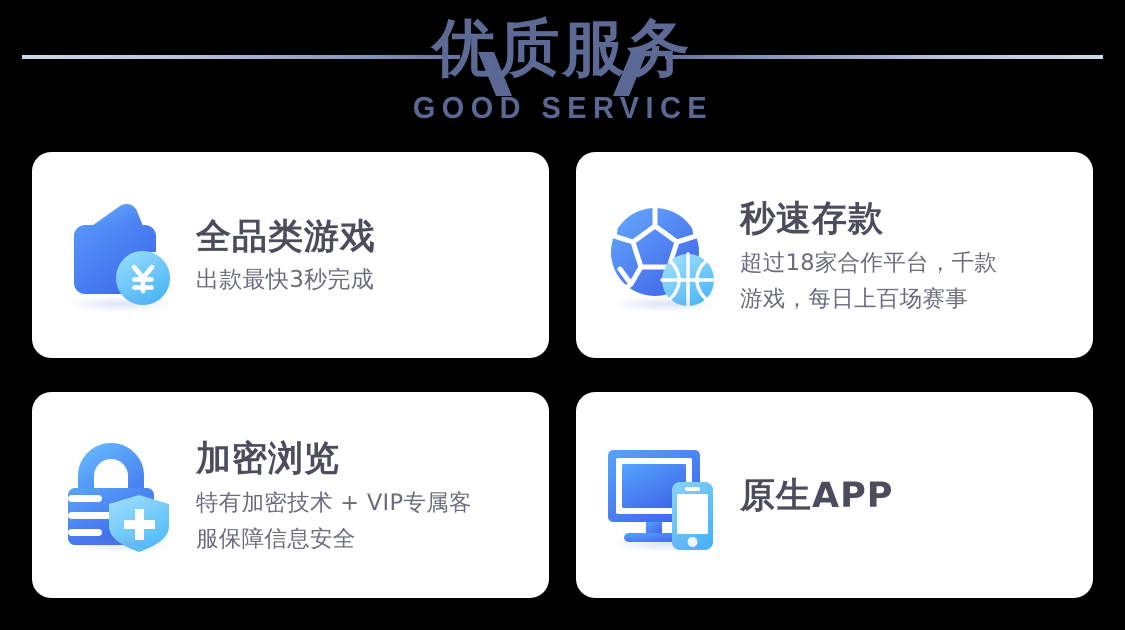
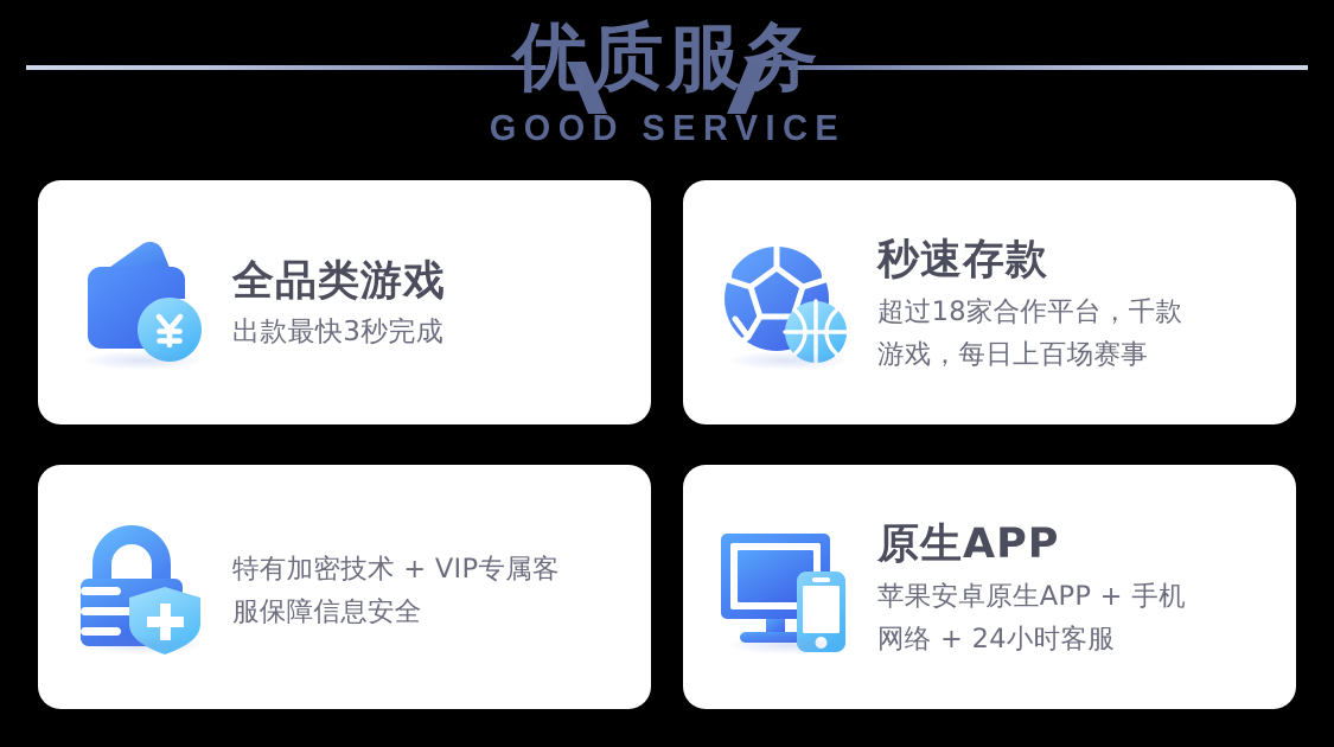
  优质服务
  GOOD SERVICE
  全品类游戏
  出款最快3秒完成
  秒速存款
  超过18家合作平台，千款
  游戏，每日上百场赛事
- 加密浏览
  特有加密技术 + VIP专属客
  服保障信息安全
  原生APP
+ 苹果安卓原生APP + 手机
+ 网络 + 24小时客服
